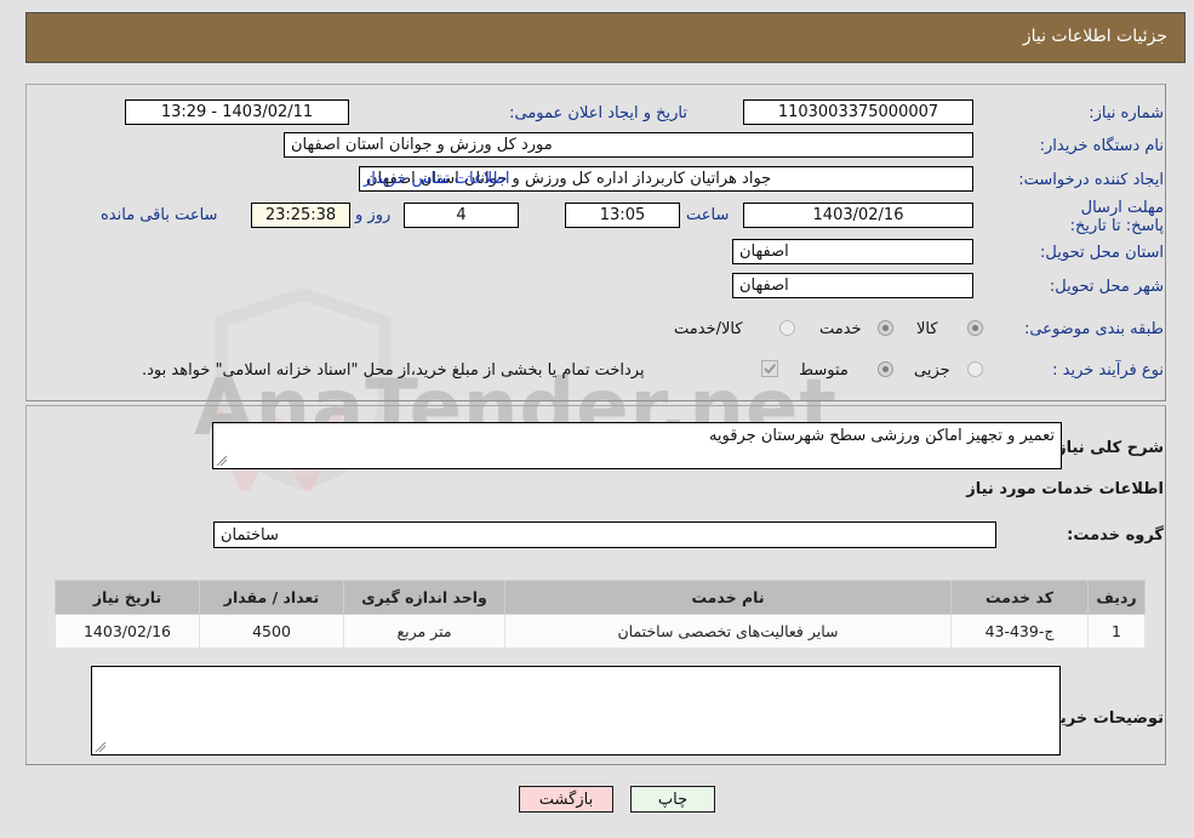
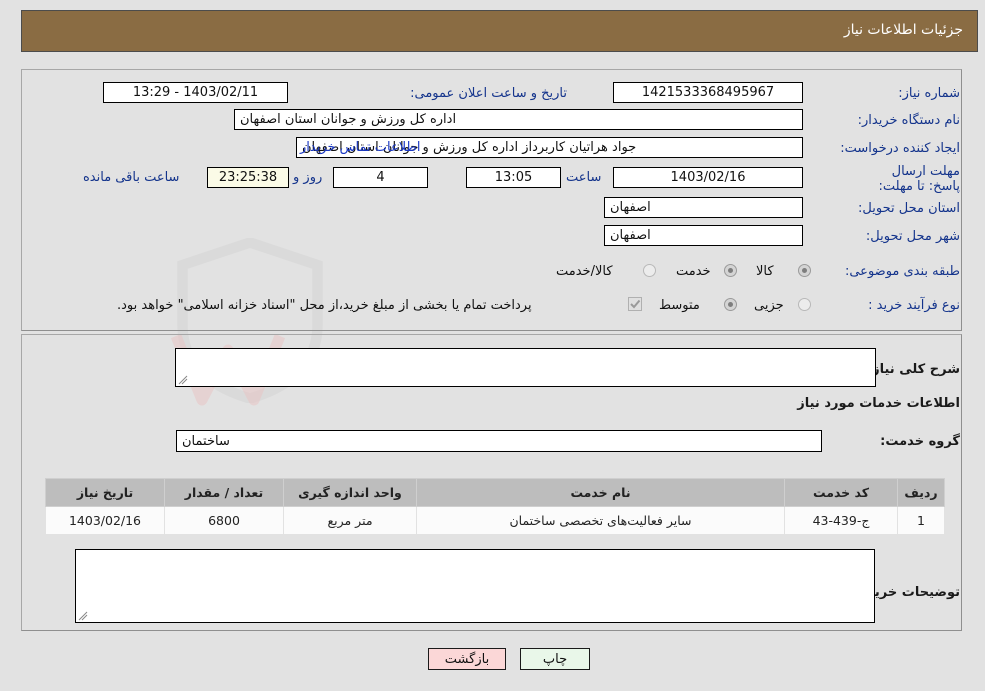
- AnaTender.net
  جزئیات اطلاعات نیاز
  شماره نیاز:
- 1103003375000007
+ 1421533368495967
- تاریخ و ایجاد اعلان عمومی:
+ تاریخ و ساعت اعلان عمومی:
  1403/02/11 - 13:29
  نام دستگاه خریدار:
- مورد کل ورزش و جوانان استان اصفهان
+ اداره کل ورزش و جوانان استان اصفهان
  ایجاد کننده درخواست:
  جواد هراتیان کاربرداز اداره کل ورزش و جوانان استان اصفهان
  اطلاعات تماس خریدار
- مهلت ارسال پاسخ: تا تاریخ:
+ مهلت ارسال پاسخ: تا مهلت:
  1403/02/16
  ساعت
  13:05
  4
  روز و
  23:25:38
  ساعت باقی مانده
  استان محل تحویل:
  اصفهان
  شهر محل تحویل:
  اصفهان
  طبقه بندی موضوعی:
  کالا
  خدمت
  کالا/خدمت
  نوع فرآیند خرید :
  جزیی
  متوسط
  پرداخت تمام یا بخشی از مبلغ خرید،از محل "اسناد خزانه اسلامی" خواهد بود.
  شرح کلی نیا
- تعمیر و تجهیز اماکن ورزشی سطح شهرستان جرقویه
  اطلاعات خدمات مورد نیاز
  گروه خدمت:
  ساختمان
  ردیف	کد خدمت	نام خدمت	واحد اندازه گیری	تعداد / مقدار	تاریخ نیاز
- 1	ج-439-43	سایر فعالیت‌های تخصصی ساختمان	متر مربع	4500	1403/02/16
+ 1	ج-439-43	سایر فعالیت‌های تخصصی ساختمان	متر مربع	6800	1403/02/16
  توضیحات خری
  چاپ
  بازگشت
